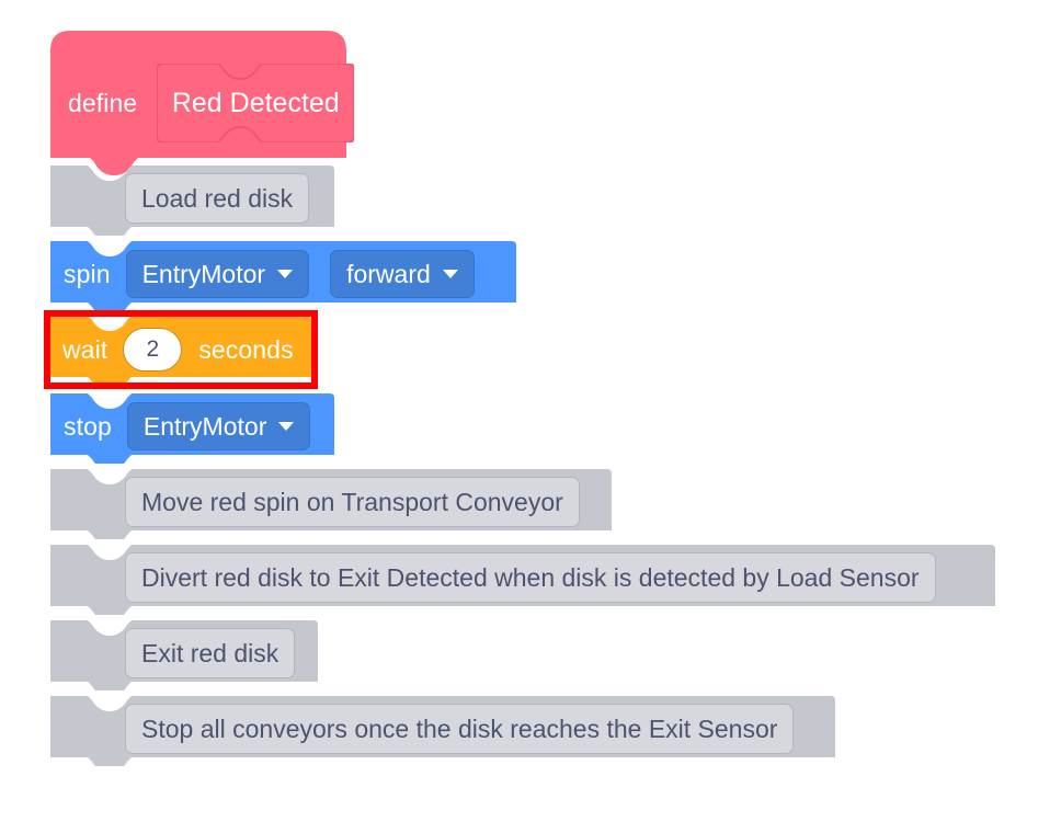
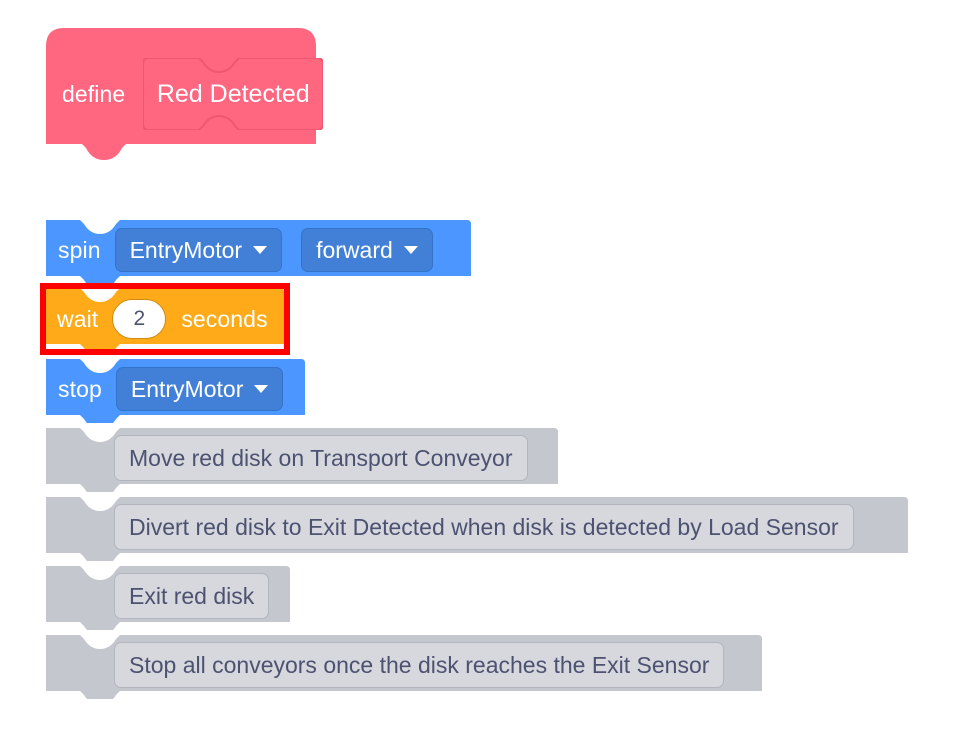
  define
  Red Detected
- Load red disk
  spin
  EntryMotor
  forward
  wait
  2
  seconds
  stop
  EntryMotor
- Move red spin on Transport Conveyor
+ Move red disk on Transport Conveyor
  Divert red disk to Exit Detected when disk is detected by Load Sensor
  Exit red disk
  Stop all conveyors once the disk reaches the Exit Sensor
